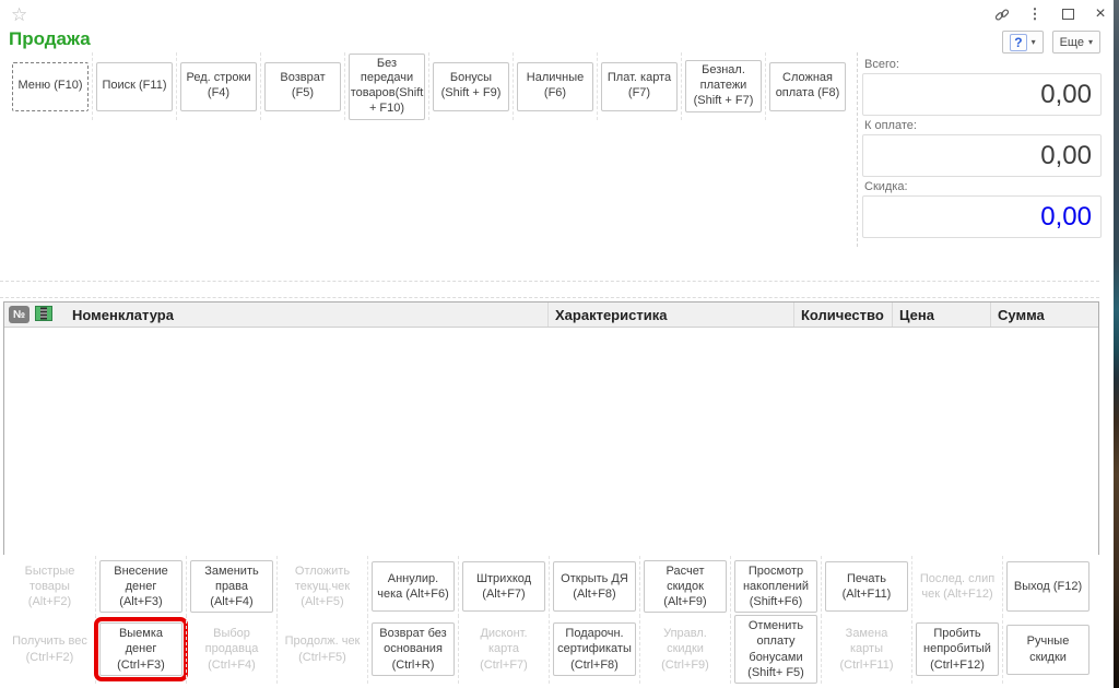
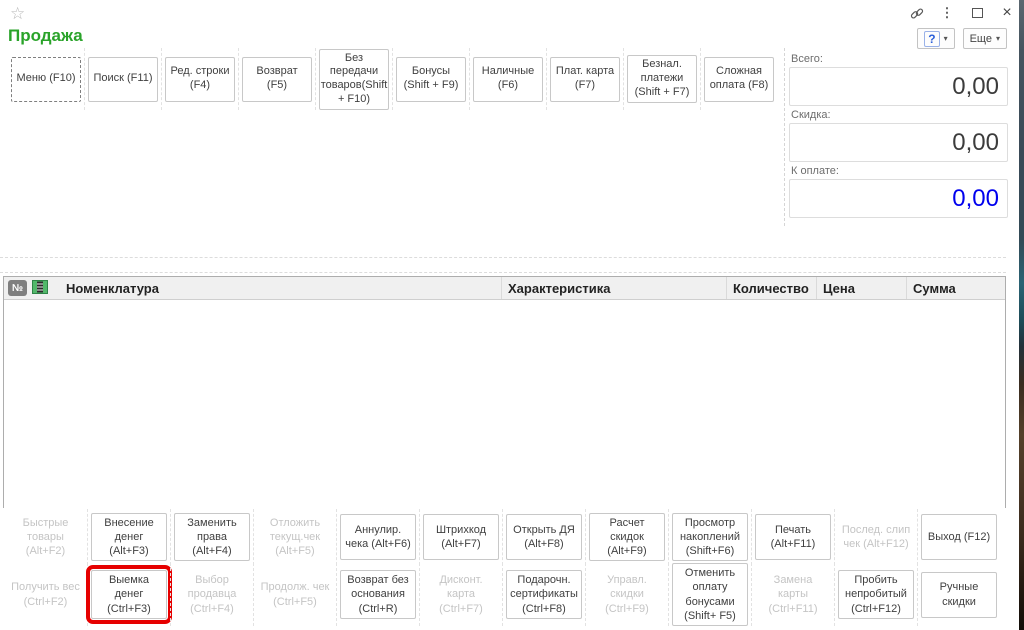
  ☆
  ⋮
  ×
  Продажа
  ?
  ▾
  Еще
  ▾
  Меню (F10)
  Поиск (F11)
  Ред. строки (F4)
  Возврат (F5)
  Без передачи товаров(Shift + F10)
  Бонусы (Shift + F9)
  Наличные (F6)
  Плат. карта (F7)
  Безнал. платежи (Shift + F7)
  Сложная оплата (F8)
  Всего:
  0,00
- К оплате:
+ Скидка:
  0,00
- Скидка:
+ К оплате:
  0,00
  №
  Номенклатура
  Характеристика
  Количество
  Цена
  Сумма
  Быстрые товары (Alt+F2)
  Внесение денег (Alt+F3)
  Заменить права (Alt+F4)
  Отложить текущ.чек (Alt+F5)
  Аннулир. чека (Alt+F6)
  Штрихкод (Alt+F7)
  Открыть ДЯ (Alt+F8)
  Расчет скидок (Alt+F9)
  Просмотр накоплений (Shift+F6)
  Печать (Alt+F11)
  Послед. слип чек (Alt+F12)
  Выход (F12)
  Получить вес (Ctrl+F2)
  Выемка денег (Ctrl+F3)
  Выбор продавца (Ctrl+F4)
  Продолж. чек (Ctrl+F5)
  Возврат без основания (Ctrl+R)
  Дисконт. карта (Ctrl+F7)
  Подарочн. сертификаты (Ctrl+F8)
  Управл. скидки (Ctrl+F9)
  Отменить оплату бонусами (Shift+ F5)
  Замена карты (Ctrl+F11)
  Пробить непробитый (Ctrl+F12)
  Ручные скидки
